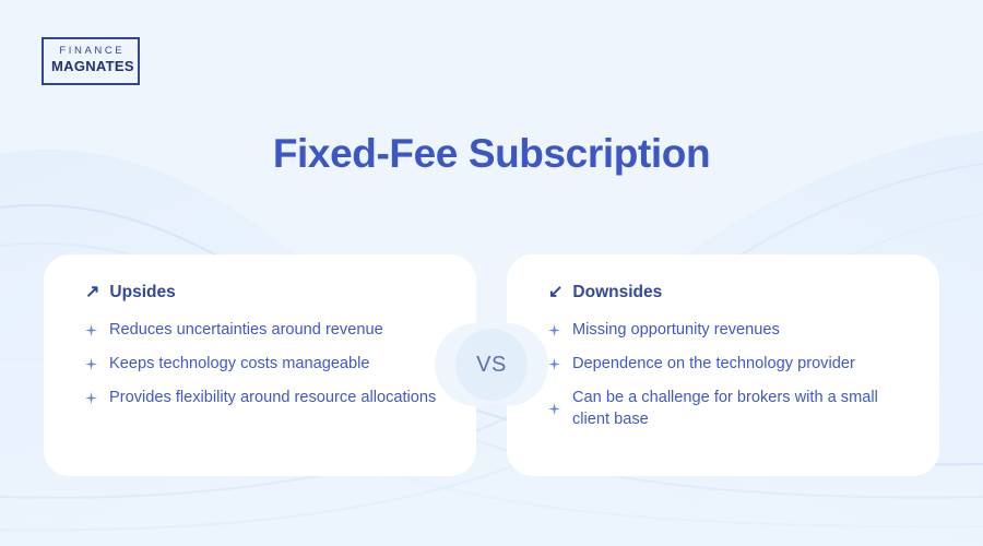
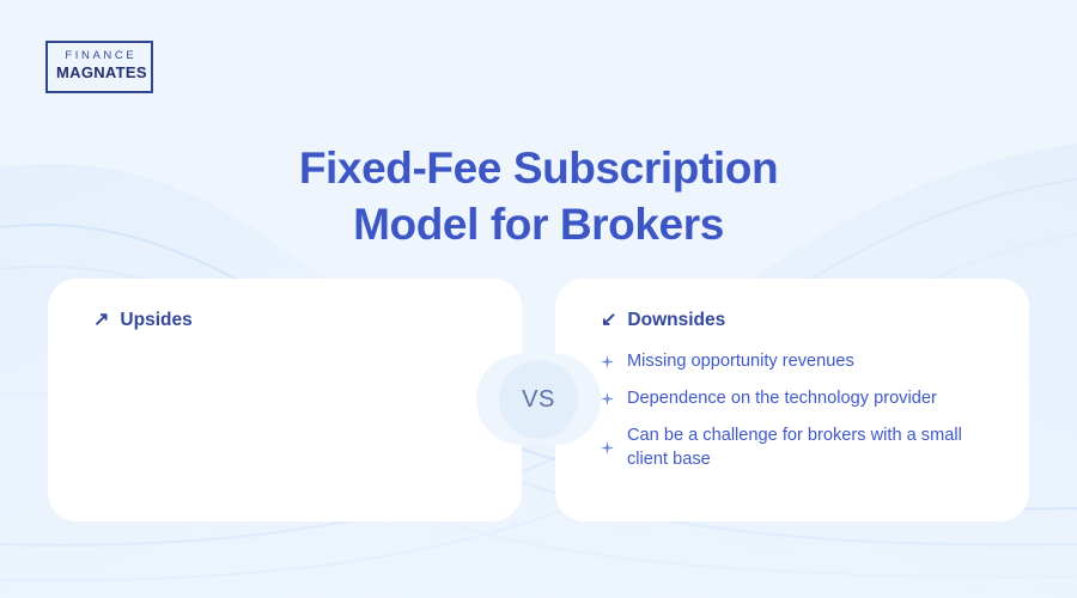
  FINANCE
  MAGNATES
  Fixed-Fee Subscription
+ Model for Brokers
  ↗
  Upsides
- Reduces uncertainties around revenue
- Keeps technology costs manageable
- Provides flexibility around resource allocations
  ↙
  Downsides
  Missing opportunity revenues
  Dependence on the technology provider
  Can be a challenge for brokers with a small client base
  VS
